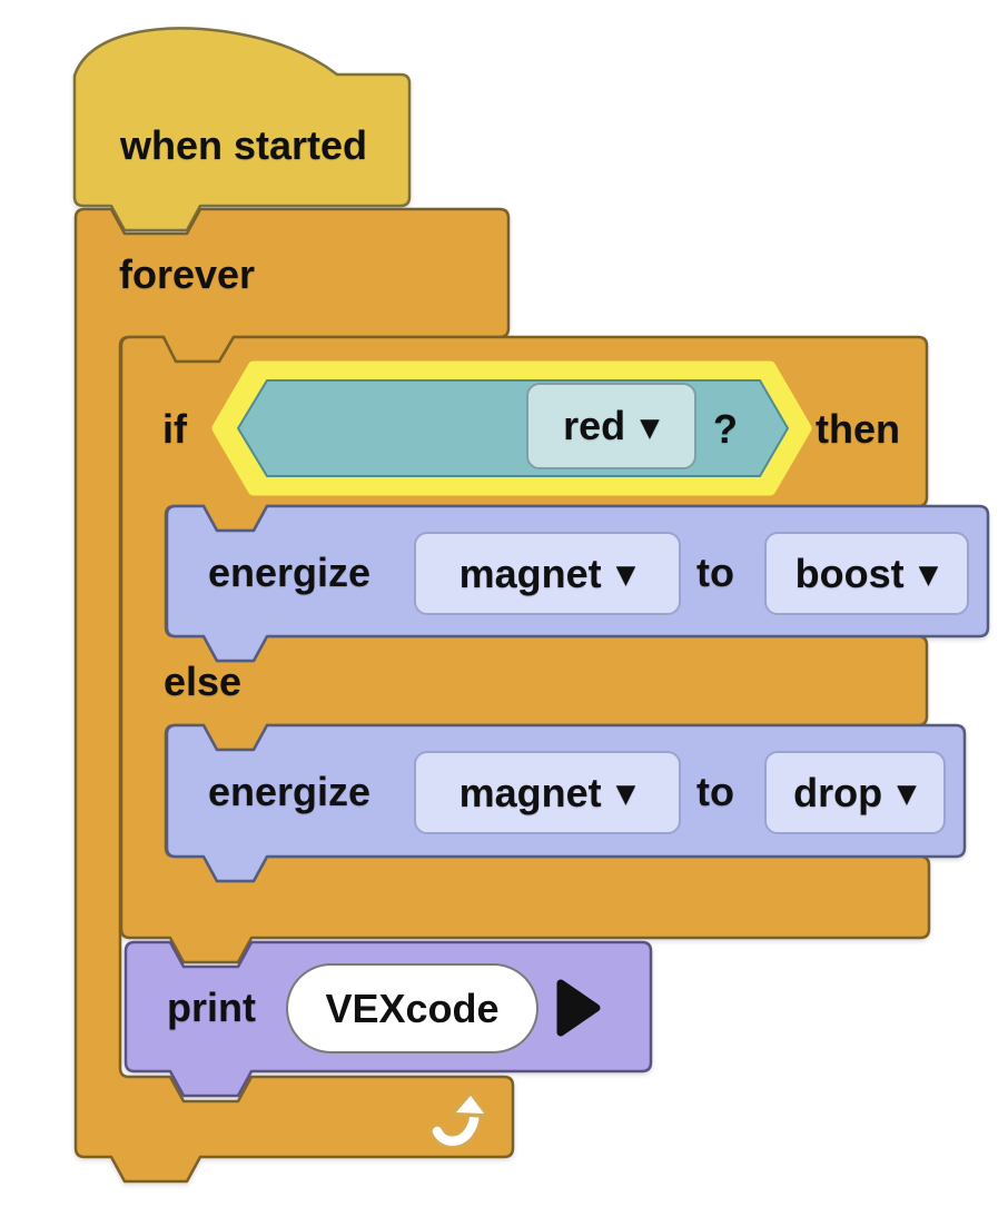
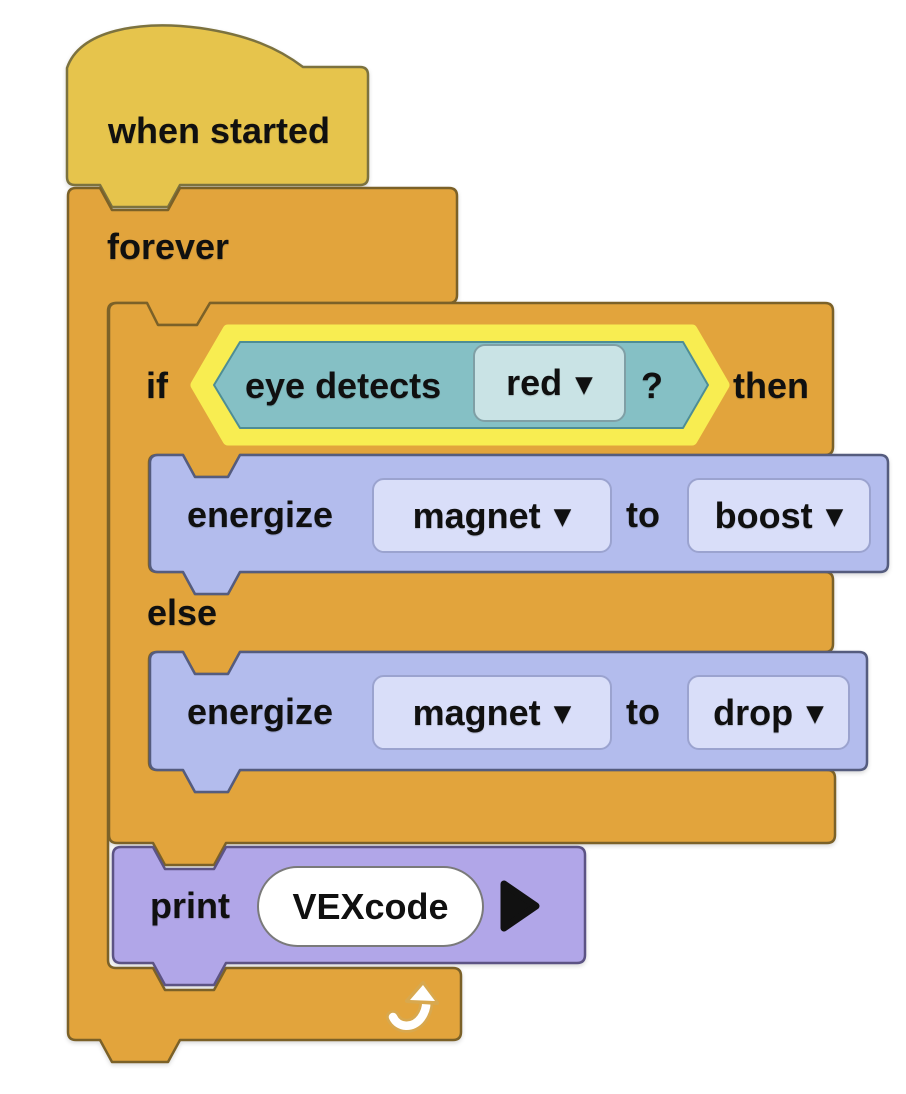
  when started
  forever
  if
+ eye detects
  ?
  then
  energize
  to
  else
  energize
  to
  print
  red
  ▼
  magnet
  ▼
  boost
  ▼
  magnet
  ▼
  drop
  ▼
  VEXcode
